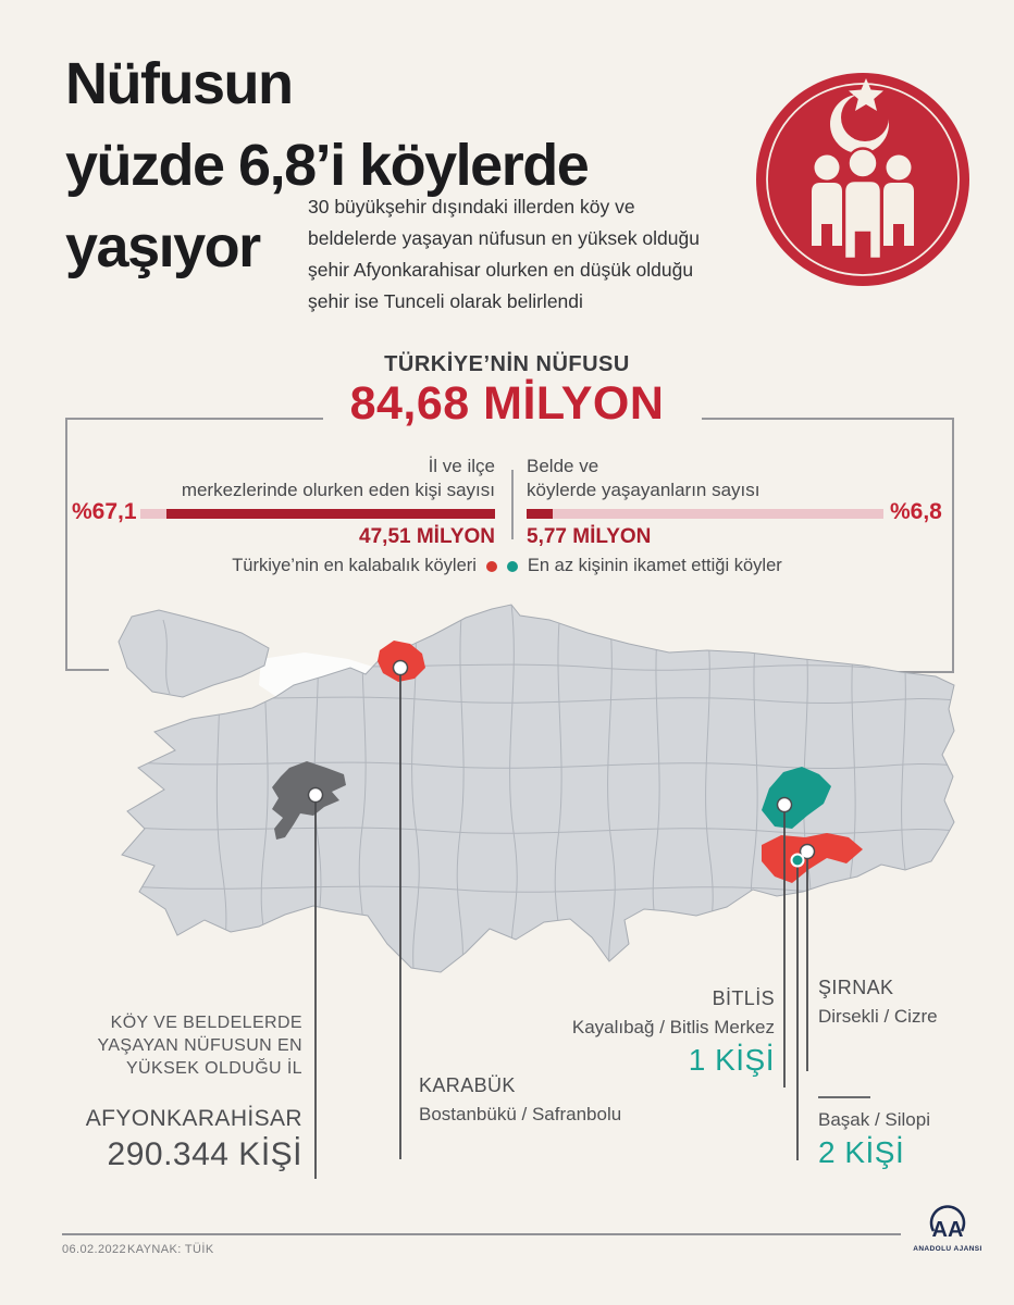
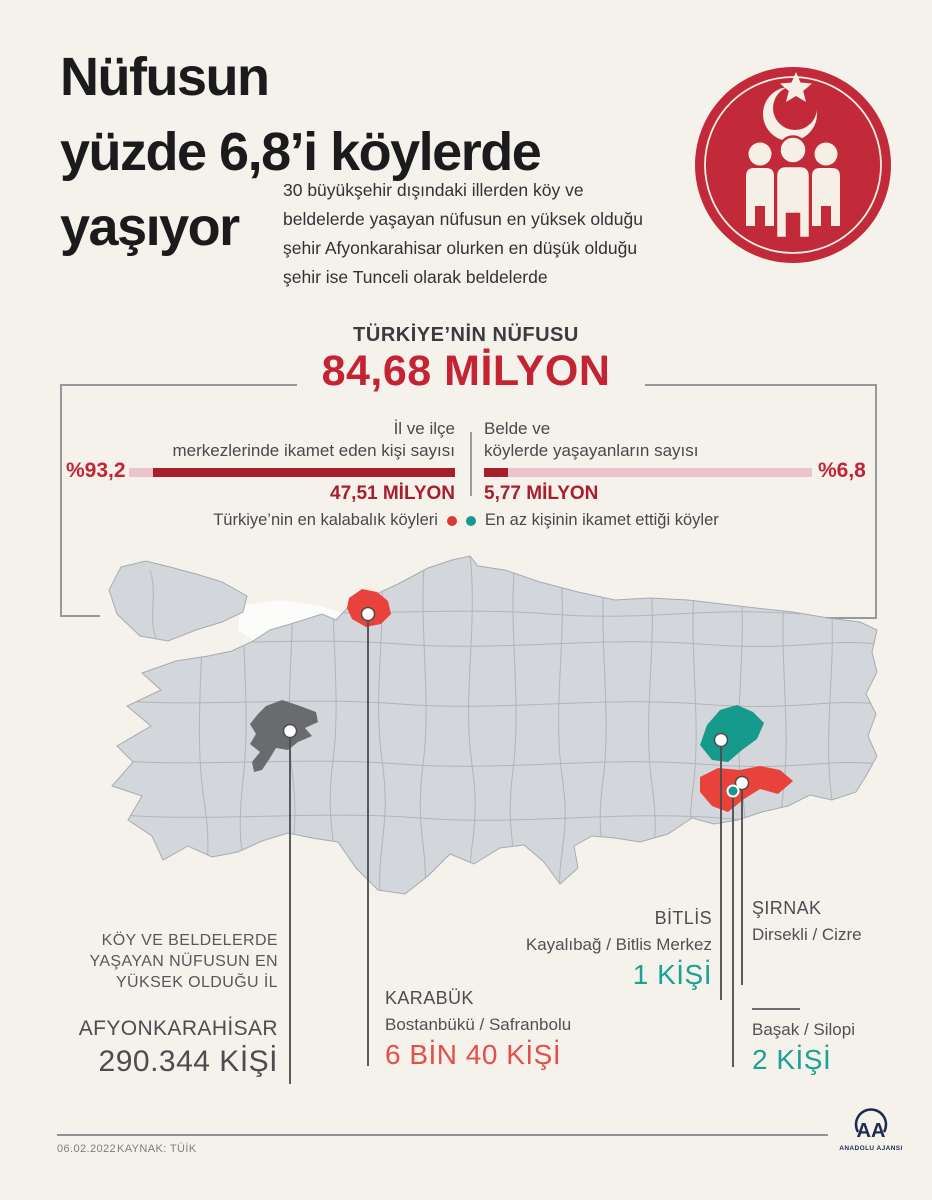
  Nüfusun
  yüzde 6,8’i köylerde
  yaşıyor
  30 büyükşehir dışındaki illerden köy ve
  beldelerde yaşayan nüfusun en yüksek olduğu
  şehir Afyonkarahisar olurken en düşük olduğu
- şehir ise Tunceli olarak belirlendi
+ şehir ise Tunceli olarak beldelerde
  TÜRKİYE’NİN NÜFUSU
  84,68 MİLYON
  İl ve ilçe
- merkezlerinde olurken eden kişi sayısı
+ merkezlerinde ikamet eden kişi sayısı
  Belde ve
  köylerde yaşayanların sayısı
- %67,1
+ %93,2
  %6,8
  47,51 MİLYON
  5,77 MİLYON
  Türkiye’nin en kalabalık köyleri
  En az kişinin ikamet ettiği köyler
  KÖY VE BELDELERDE
  YAŞAYAN NÜFUSUN EN
  YÜKSEK OLDUĞU İL
  AFYONKARAHİSAR
  290.344 KİŞİ
  KARABÜK
  Bostanbükü / Safranbolu
+ 6 BİN 40 KİŞİ
  BİTLİS
  Kayalıbağ / Bitlis Merkez
  1 KİŞİ
  ŞIRNAK
  Dirsekli / Cizre
  Başak / Silopi
  2 KİŞİ
  06.02.2022
  KAYNAK: TÜİK
  AA
